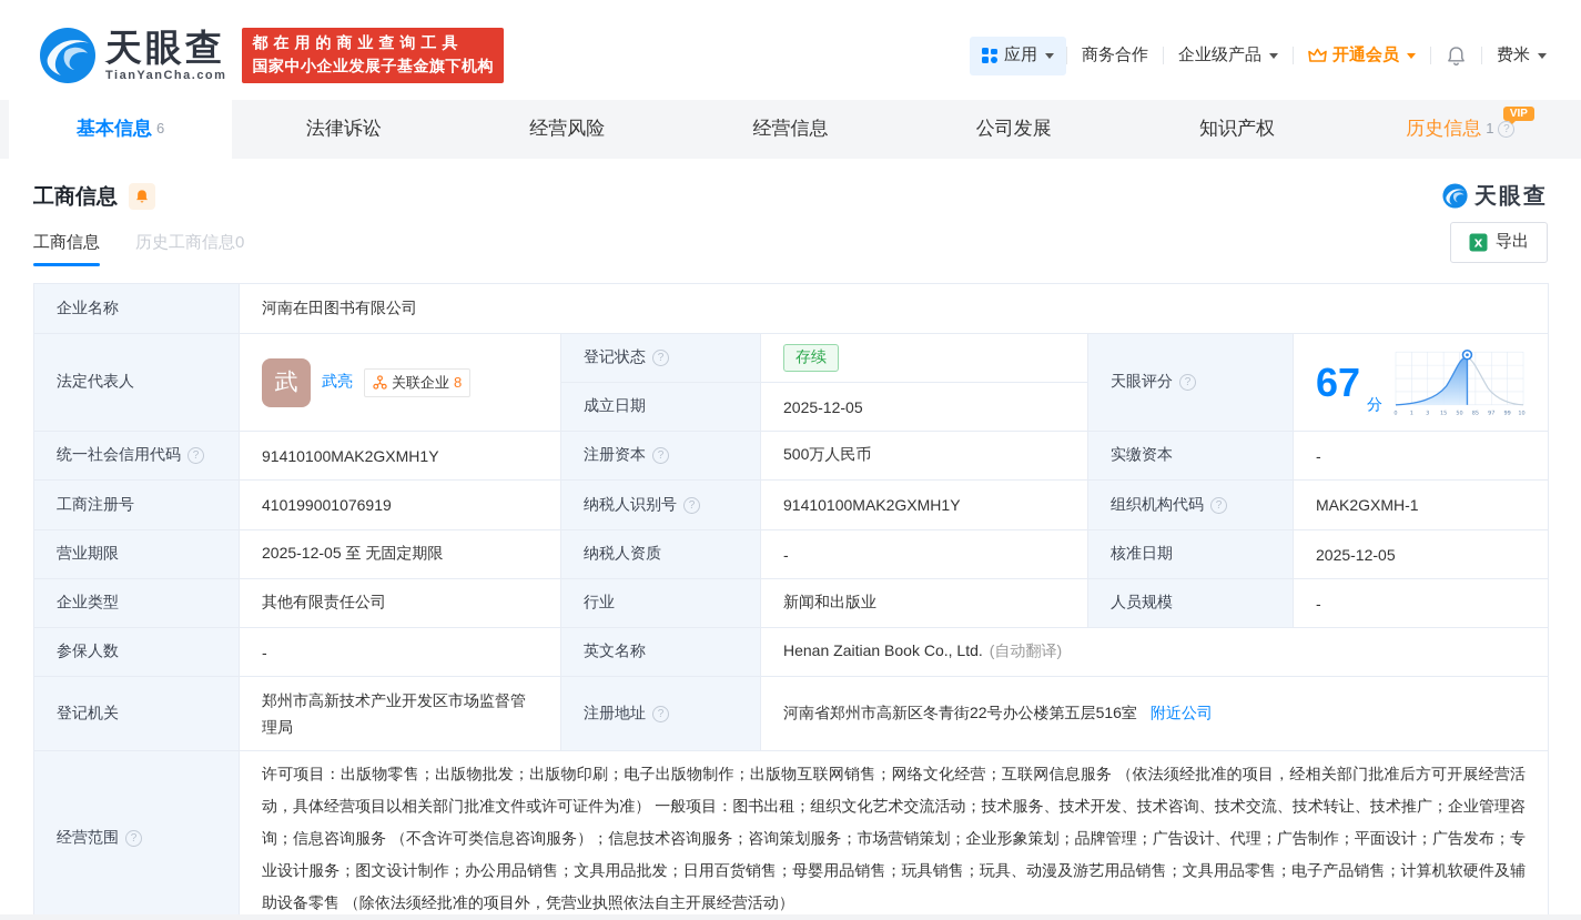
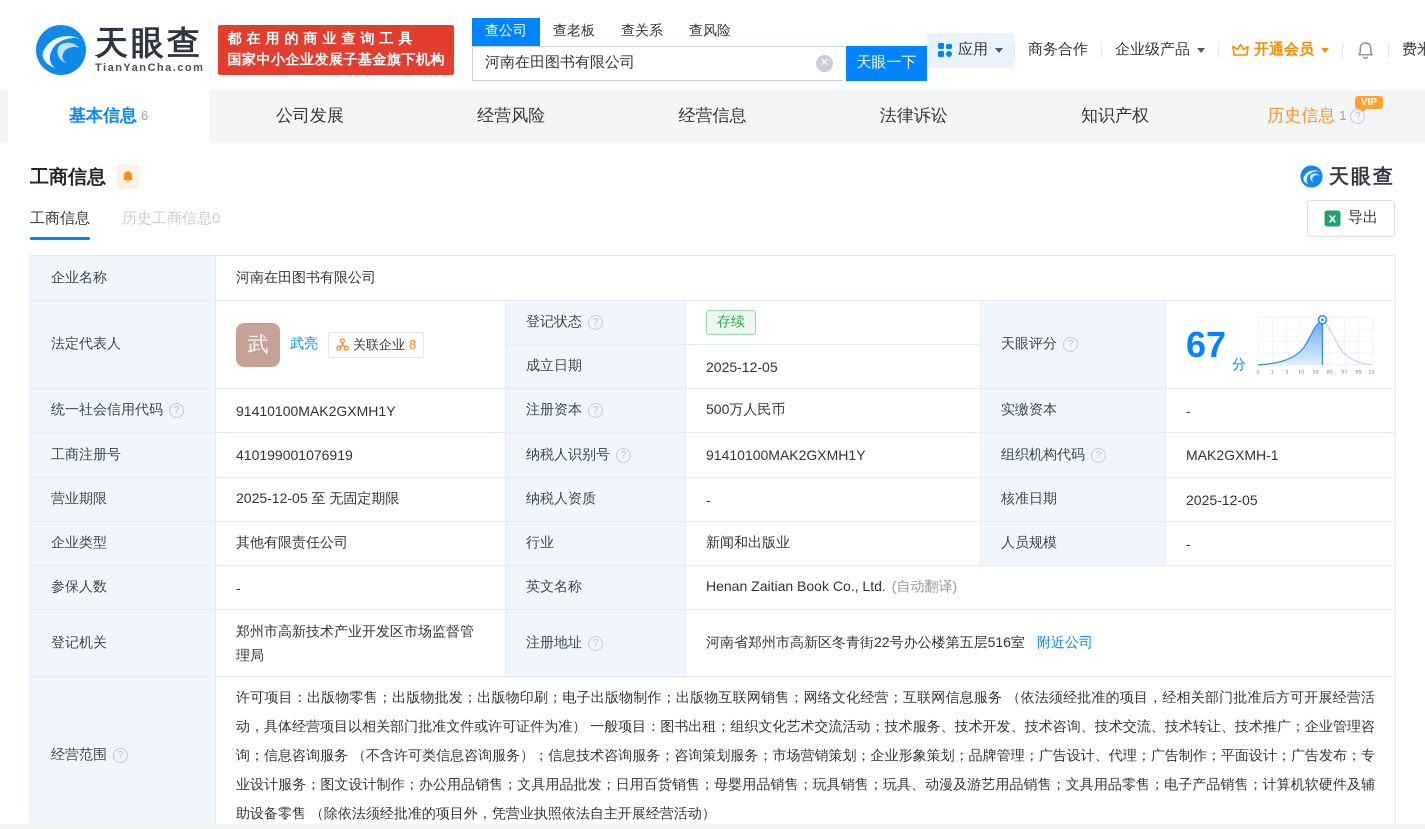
  天眼查
  TianYanCha.com
  都在用的商业查询工具
  国家中小企业发展子基金旗下机构
+ 查公司
+ 查老板
+ 查关系
+ 查风险
+ 河南在田图书有限公司
+ ✕
+ 天眼一下
  应用
  商务合作
  企业级产品
  开通会员
  费米
  基本信息
  6
- 法律诉讼
+ 公司发展
  经营风险
  经营信息
- 公司发展
+ 法律诉讼
  知识产权
  VIP
  历史信息
  1
  ?
  工商信息
  天眼查
  工商信息
  历史工商信息0
  X
  导出
  企业名称	河南在田图书有限公司
  成立日期	2025-12-05
  统一社会信用代码 ?	91410100MAK2GXMH1Y	注册资本 ?	500万人民币	实缴资本	-
  工商注册号	410199001076919	纳税人识别号 ?	91410100MAK2GXMH1Y	组织机构代码 ?	MAK2GXMH-1
  营业期限	2025-12-05 至 无固定期限	纳税人资质	-	核准日期	2025-12-05
  企业类型	其他有限责任公司	行业	新闻和出版业	人员规模	-
  参保人数	-	英文名称	Henan Zaitian Book Co., Ltd. (自动翻译)
  登记机关	郑州市高新技术产业开发区市场监督管理局	注册地址 ?	河南省郑州市高新区冬青街22号办公楼第五层516室 附近公司
  经营范围 ?	许可项目：出版物零售；出版物批发；出版物印刷；电子出版物制作；出版物互联网销售；网络文化经营；互联网信息服务 （依法须经批准的项目，经相关部门批准后方可开展经营活动，具体经营项目以相关部门批准文件或许可证件为准） 一般项目：图书出租；组织文化艺术交流活动；技术服务、技术开发、技术咨询、技术交流、技术转让、技术推广；企业管理咨询；信息咨询服务 （不含许可类信息咨询服务）；信息技术咨询服务；咨询策划服务；市场营销策划；企业形象策划；品牌管理；广告设计、代理；广告制作；平面设计；广告发布；专业设计服务；图文设计制作；办公用品销售；文具用品批发；日用百货销售；母婴用品销售；玩具销售；玩具、动漫及游艺用品销售；文具用品零售；电子产品销售；计算机软硬件及辅助设备零售 （除依法须经批准的项目外，凭营业执照依法自主开展经营活动）
